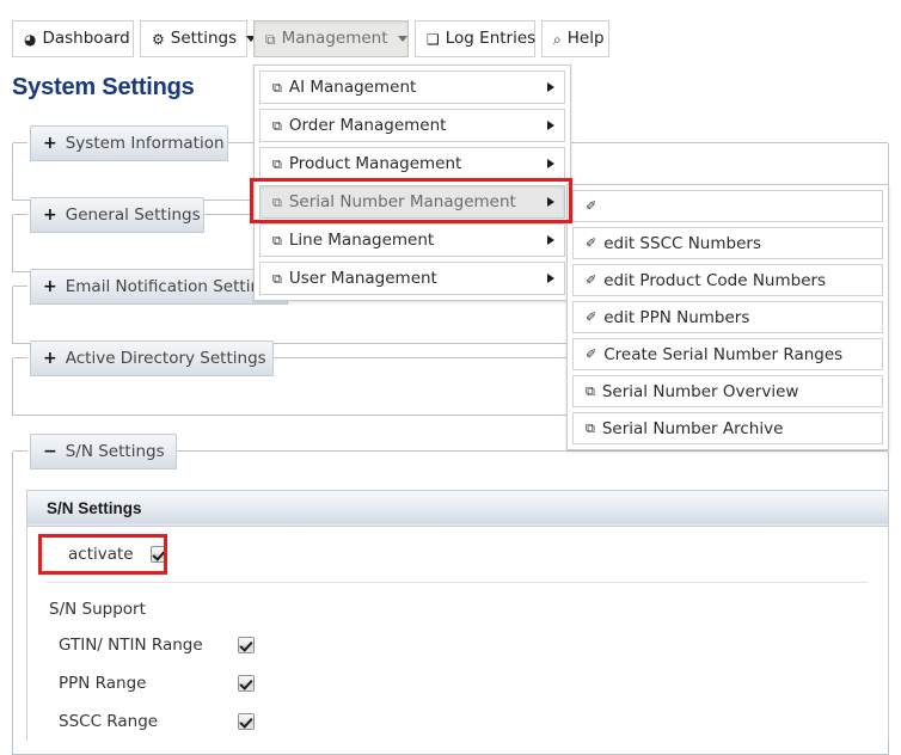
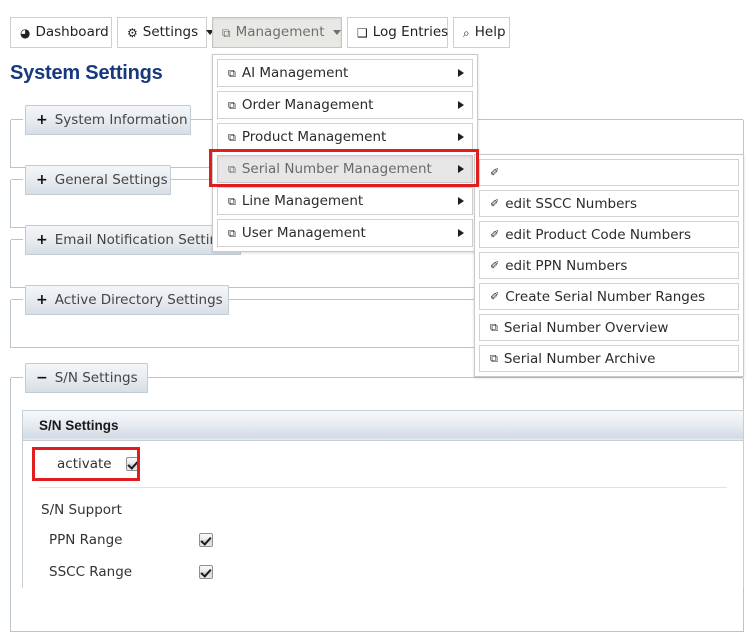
  ◕
  Dashboard
  ⚙
  Settings
  ⧉
  Management
  ❑
  Log Entries
  ⌕
  Help
  System Settings
  +
  System Information
  +
  General Settings
  +
  Email Notification Setti
  +
  Active Directory Settings
  −
  S/N Settings
  S/N Settings
  activate
  S/N Support
- GTIN/ NTIN Range
  PPN Range
  SSCC Range
  ⧉
  AI Management
  ⧉
  Order Management
  ⧉
  Product Management
  ⧉
  Serial Number Management
  ⧉
  Line Management
  ⧉
  User Management
  ✐
  ✐
  edit SSCC Numbers
  ✐
  edit Product Code Numbers
  ✐
  edit PPN Numbers
  ✐
  Create Serial Number Ranges
  ⧉
  Serial Number Overview
  ⧉
  Serial Number Archive
